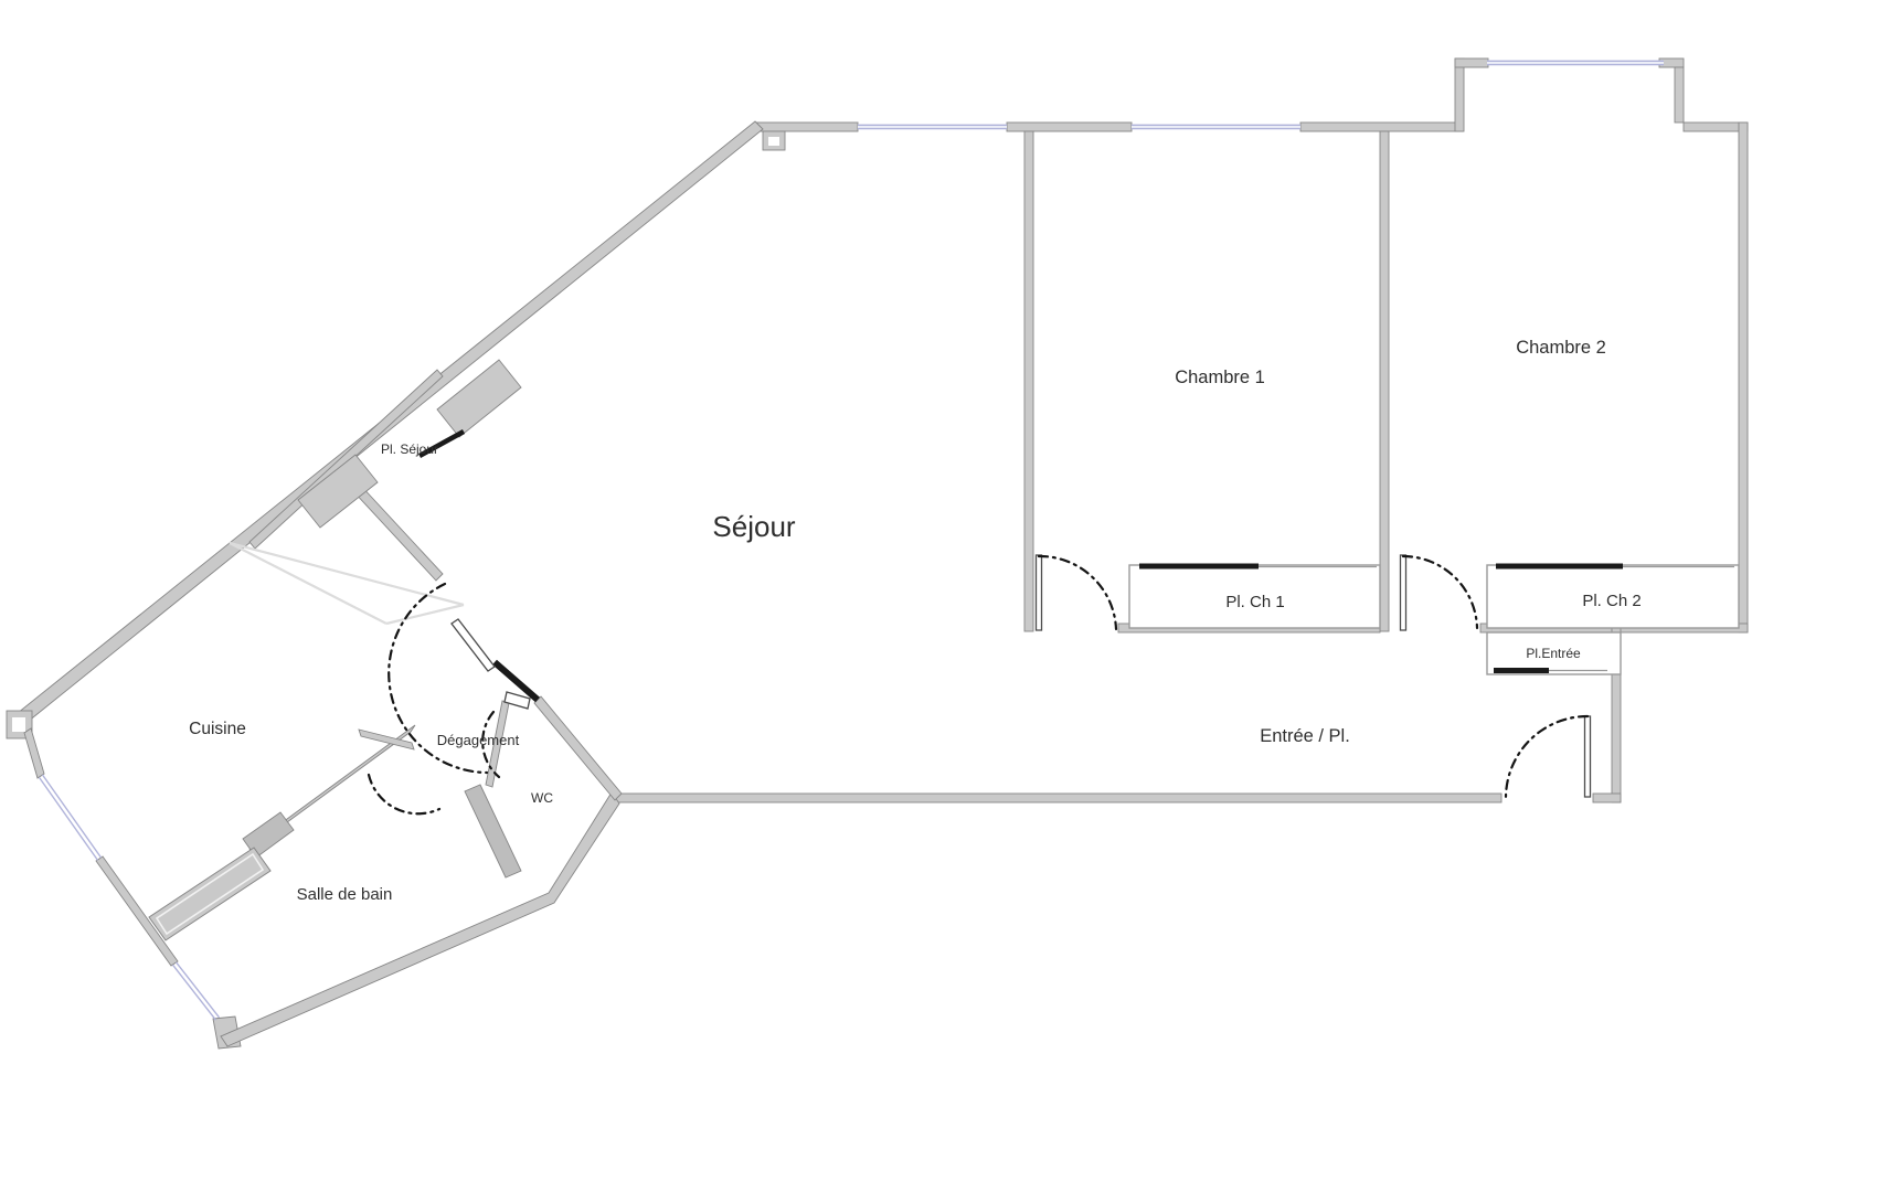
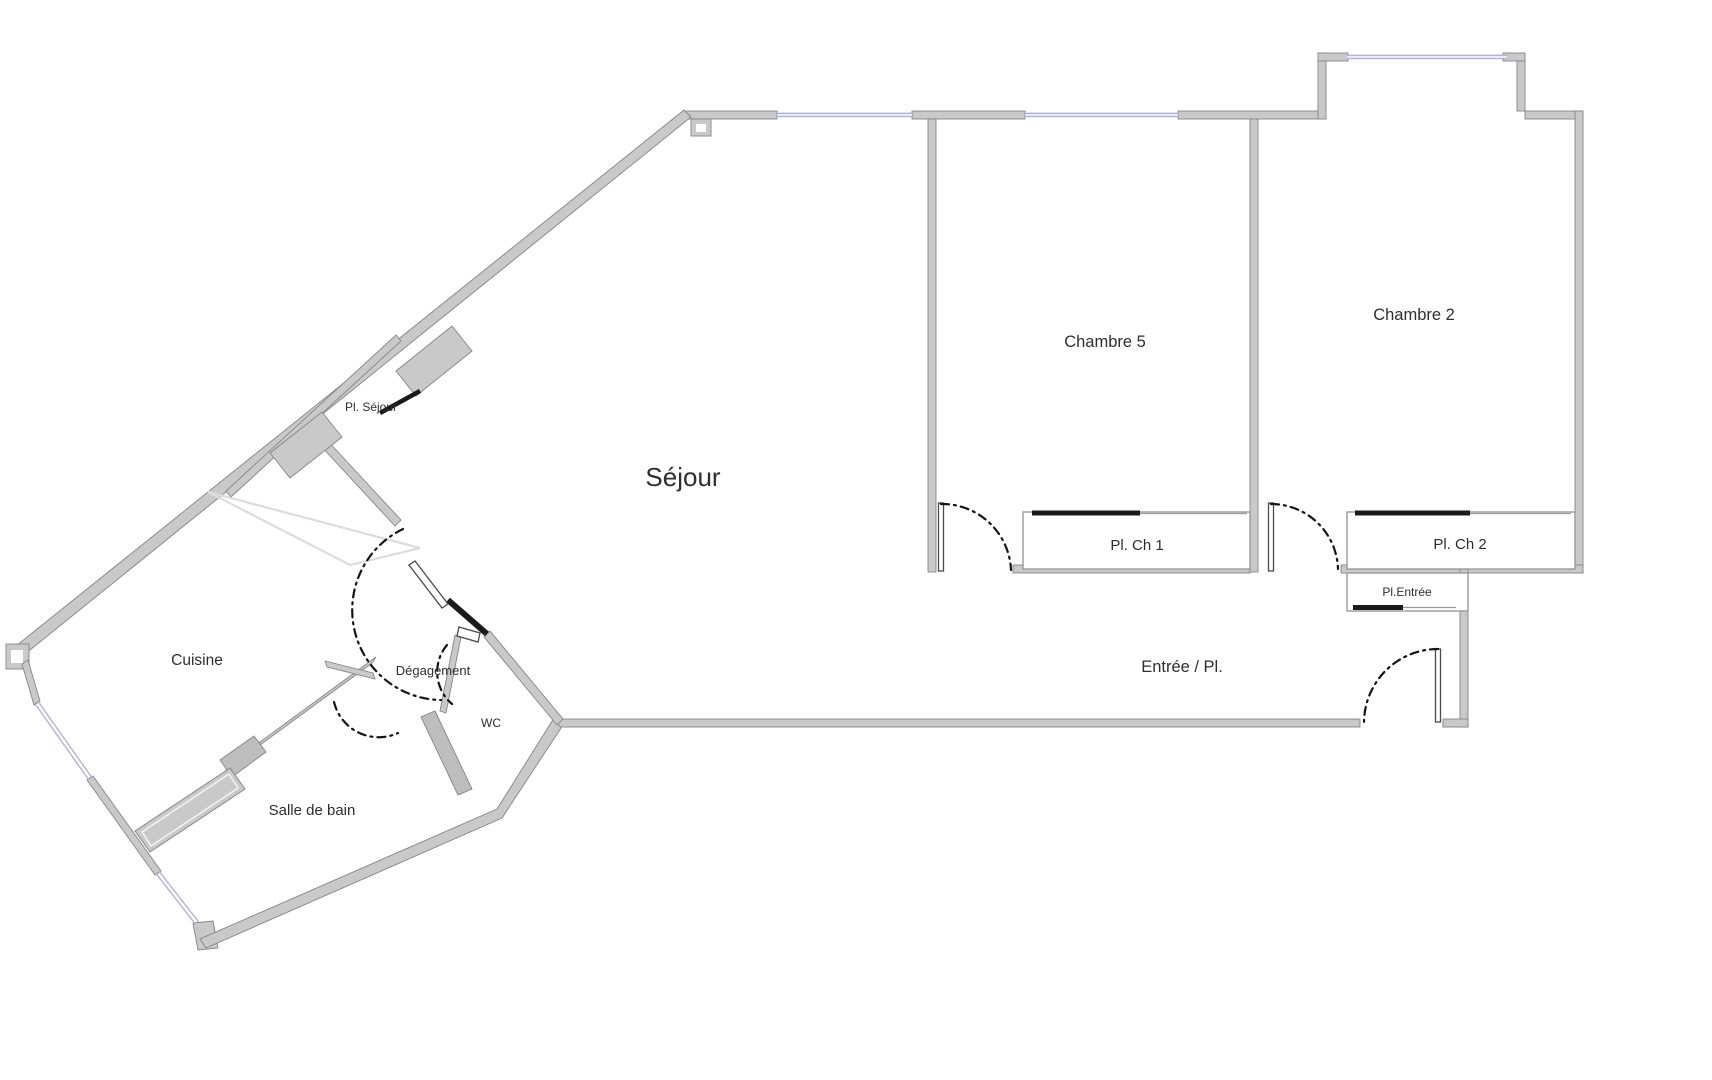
  Séjour
- Chambre 1
+ Chambre 5
  Chambre 2
  Pl. Ch 1
  Pl. Ch 2
  Pl.Entrée
  Entrée / Pl.
  Cuisine
  Dégagement
  WC
  Salle de bain
  Pl. Séjour
